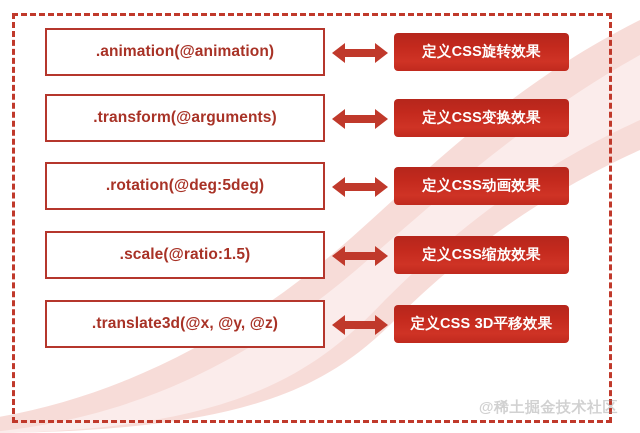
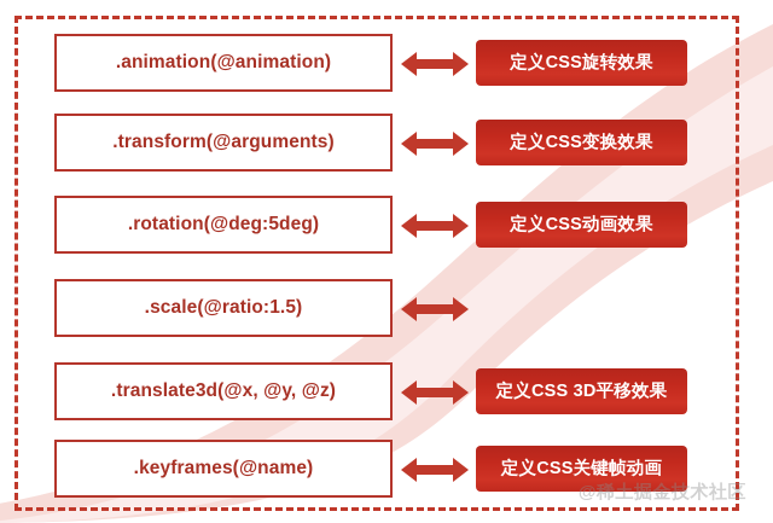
  .animation(@animation)
  定义CSS旋转效果
  .transform(@arguments)
  定义CSS变换效果
  .rotation(@deg:5deg)
  定义CSS动画效果
  .scale(@ratio:1.5)
- 定义CSS缩放效果
  .translate3d(@x, @y, @z)
  定义CSS 3D平移效果
+ .keyframes(@name)
+ 定义CSS关键帧动画
  @稀土掘金技术社区
